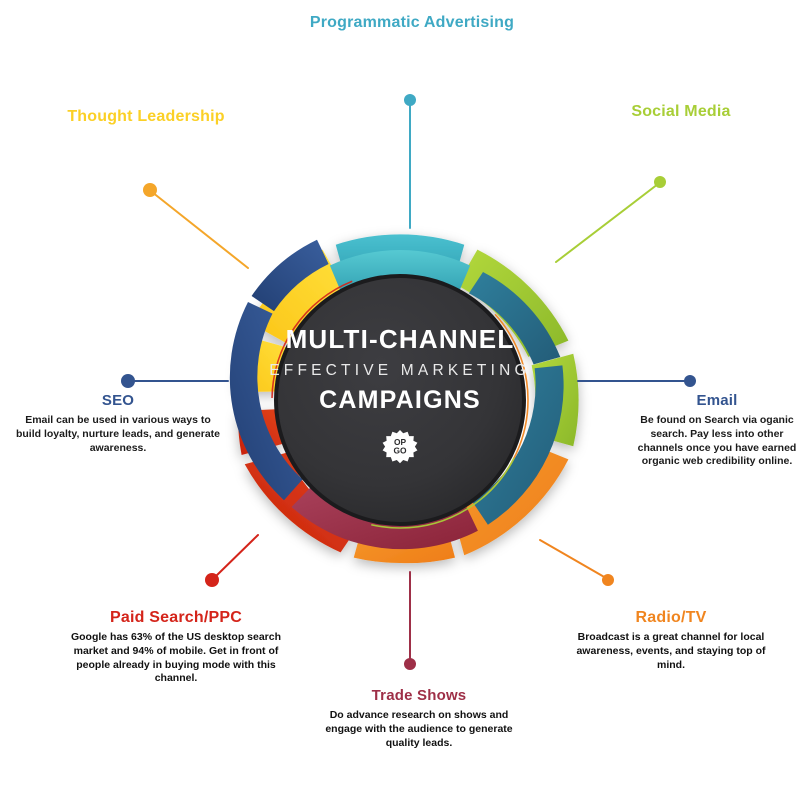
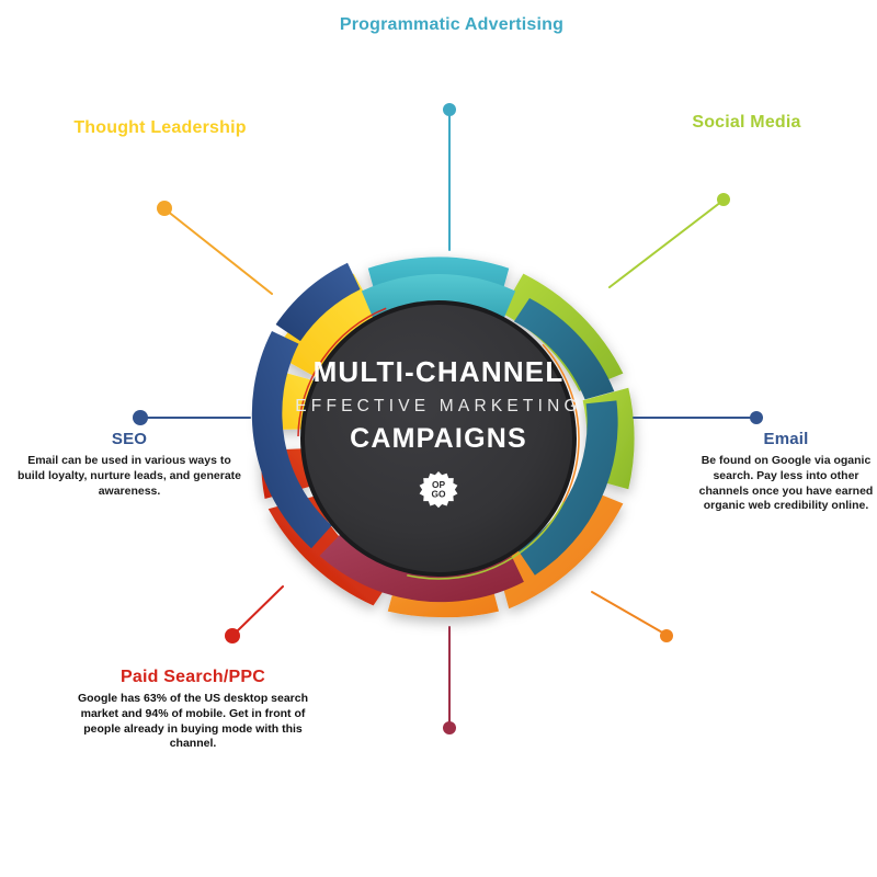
  MULTI-CHANNEL
  EFFECTIVE MARKETING
  CAMPAIGNS
  OP
  GO
  Programmatic Advertising
  Thought Leadership
  Social Media
  SEO
  Email can be used in various ways to build loyalty, nurture leads, and generate awareness.
  Email
- Be found on Search via oganic search. Pay less into other channels once you have earned organic web credibility online.
+ Be found on Google via oganic search. Pay less into other channels once you have earned organic web credibility online.
  Paid Search/PPC
  Google has 63% of the US desktop search market and 94% of mobile. Get in front of people already in buying mode with this channel.
- Trade Shows
- Do advance research on shows and engage with the audience to generate quality leads.
- Radio/TV
- Broadcast is a great channel for local awareness, events, and staying top of mind.
